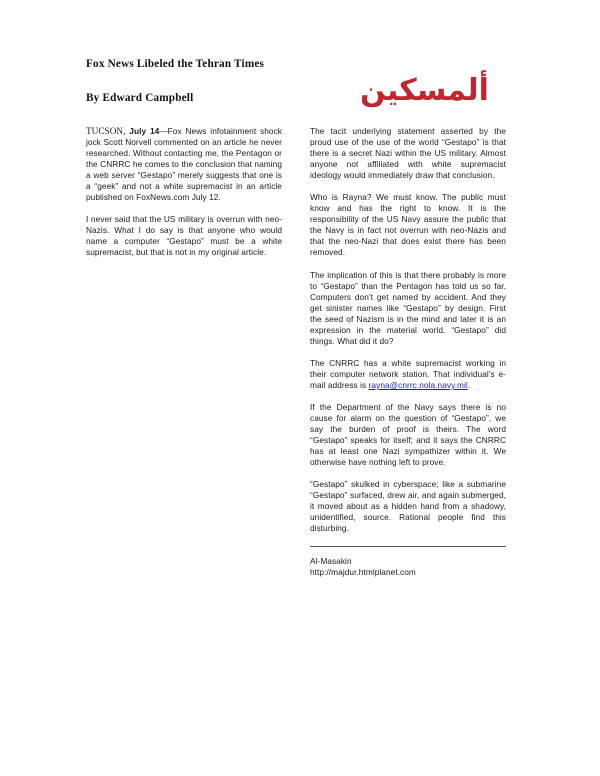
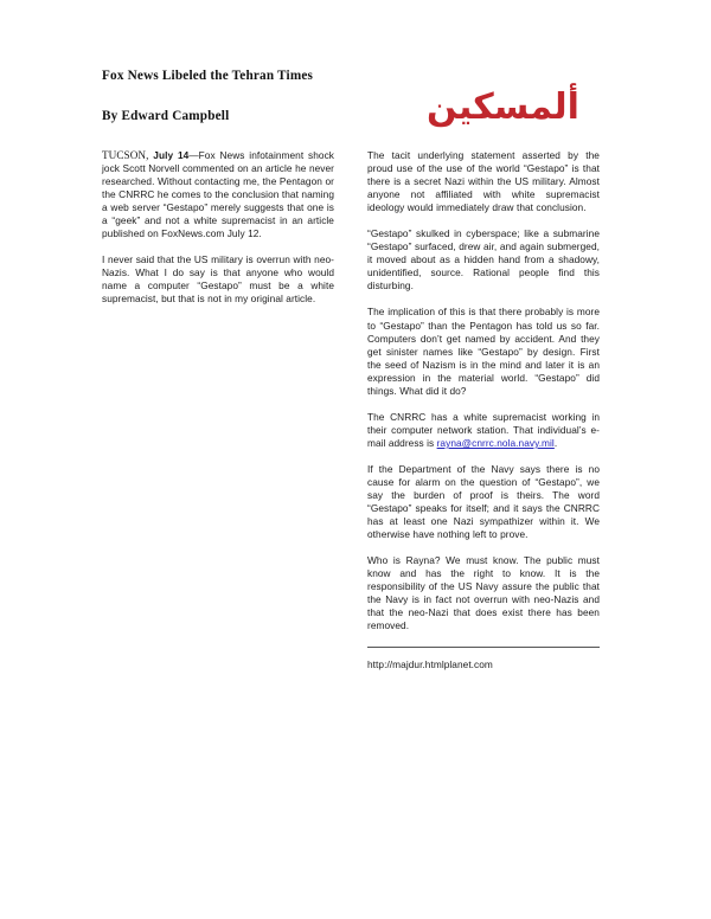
  Fox News Libeled the Tehran Times
  By Edward Campbell
  ألمسكين
  TUCSON, July 14—Fox News infotainment shock jock Scott Norvell commented on an article he never researched. Without contacting me, the Pentagon or the CNRRC he comes to the conclusion that naming a web server “Gestapo” merely suggests that one is a “geek” and not a white supremacist in an article published on FoxNews.com July 12.
  I never said that the US military is overrun with neo-Nazis. What I do say is that anyone who would name a computer “Gestapo” must be a white supremacist, but that is not in my original article.
  The tacit underlying statement asserted by the proud use of the use of the world “Gestapo” is that there is a secret Nazi within the US military. Almost anyone not affiliated with white supremacist ideology would immediately draw that conclusion.
- Who is Rayna? We must know. The public must know and has the right to know. It is the responsibility of the US Navy assure the public that the Navy is in fact not overrun with neo-Nazis and that the neo-Nazi that does exist there has been removed.
+ “Gestapo” skulked in cyberspace; like a submarine “Gestapo” surfaced, drew air, and again submerged, it moved about as a hidden hand from a shadowy, unidentified, source. Rational people find this disturbing.
  The implication of this is that there probably is more to “Gestapo” than the Pentagon has told us so far. Computers don’t get named by accident. And they get sinister names like “Gestapo” by design. First the seed of Nazism is in the mind and later it is an expression in the material world. “Gestapo” did things. What did it do?
  The CNRRC has a white supremacist working in their computer network station. That individual’s e-mail address is rayna@cnrrc.nola.navy.mil.
  If the Department of the Navy says there is no cause for alarm on the question of “Gestapo”, we say the burden of proof is theirs. The word “Gestapo” speaks for itself; and it says the CNRRC has at least one Nazi sympathizer within it. We otherwise have nothing left to prove.
- “Gestapo” skulked in cyberspace; like a submarine “Gestapo” surfaced, drew air, and again submerged, it moved about as a hidden hand from a shadowy, unidentified, source. Rational people find this disturbing.
+ Who is Rayna? We must know. The public must know and has the right to know. It is the responsibility of the US Navy assure the public that the Navy is in fact not overrun with neo-Nazis and that the neo-Nazi that does exist there has been removed.
- Al-Masakin
  http://majdur.htmlplanet.com
